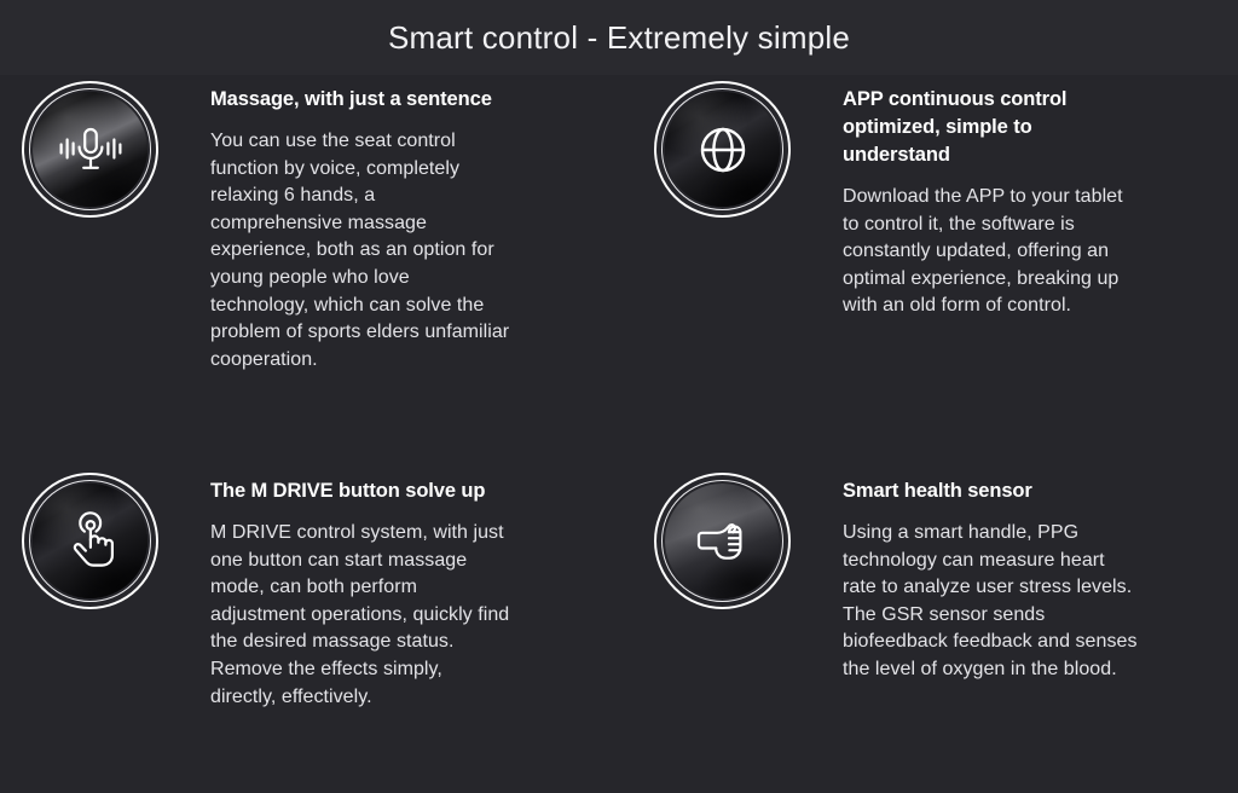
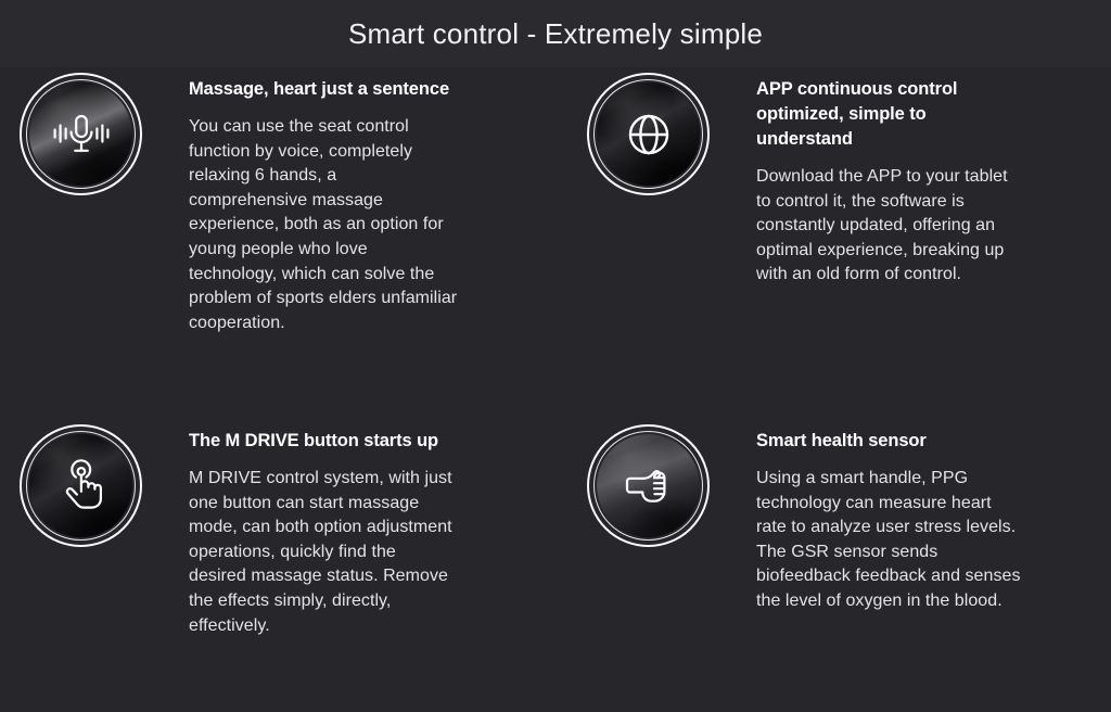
  Smart control - Extremely simple
- Massage, with just a sentence
+ Massage, heart just a sentence
  You can use the seat control function by voice, completely relaxing 6 hands, a comprehensive massage experience, both as an option for young people who love technology, which can solve the problem of sports elders unfamiliar cooperation.
  APP continuous control optimized, simple to understand
  Download the APP to your tablet to control it, the software is constantly updated, offering an optimal experience, breaking up with an old form of control.
- The M DRIVE button solve up
+ The M DRIVE button starts up
- M DRIVE control system, with just one button can start massage mode, can both perform adjustment operations, quickly find the desired massage status. Remove the effects simply, directly, effectively.
+ M DRIVE control system, with just one button can start massage mode, can both option adjustment operations, quickly find the desired massage status. Remove the effects simply, directly, effectively.
  Smart health sensor
  Using a smart handle, PPG technology can measure heart rate to analyze user stress levels. The GSR sensor sends biofeedback feedback and senses the level of oxygen in the blood.
